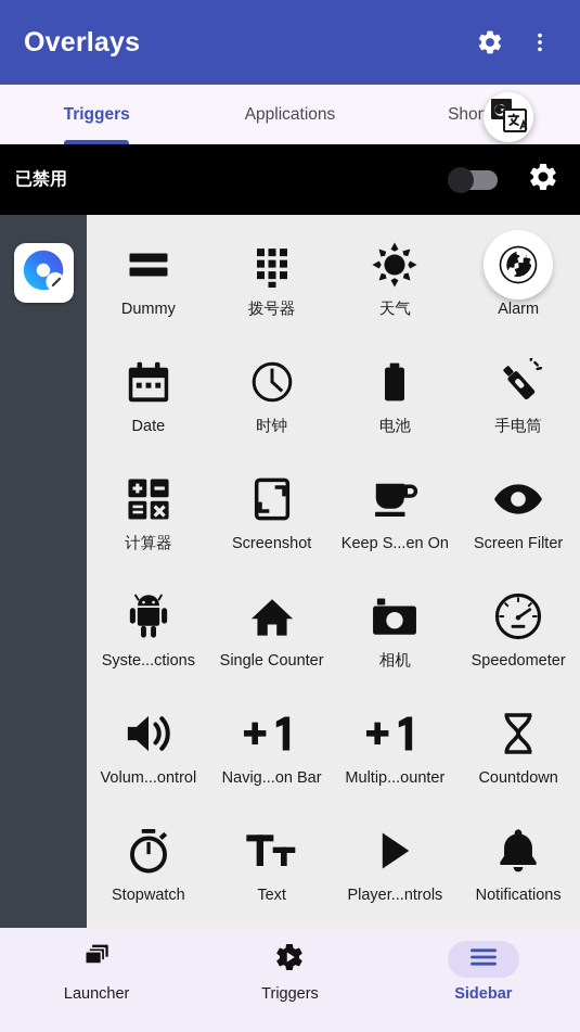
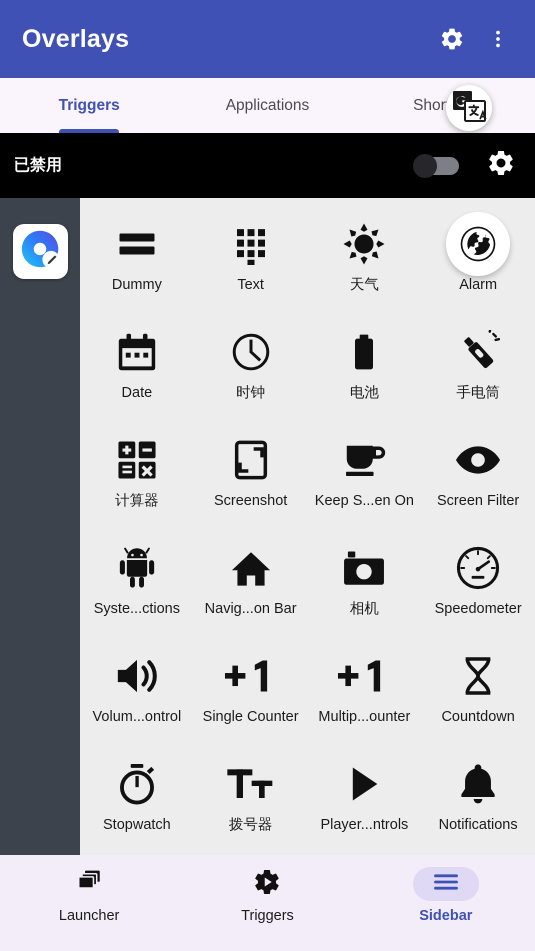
  Overlays
  Triggers
  Applications
  已禁用
  Dummy
- 拨号器
+ Text
  天气
  Alarm
  Date
  时钟
  电池
  手电筒
  计算器
  Screenshot
  Keep S...en On
  Screen Filter
  Syste...ctions
- Single Counter
+ Navig...on Bar
  相机
  Speedometer
  Volum...ontrol
- Navig...on Bar
+ Single Counter
  Multip...ounter
  Countdown
  Stopwatch
- Text
+ 拨号器
  Player...ntrols
  Notifications
  Launcher
  Triggers
  Sidebar
